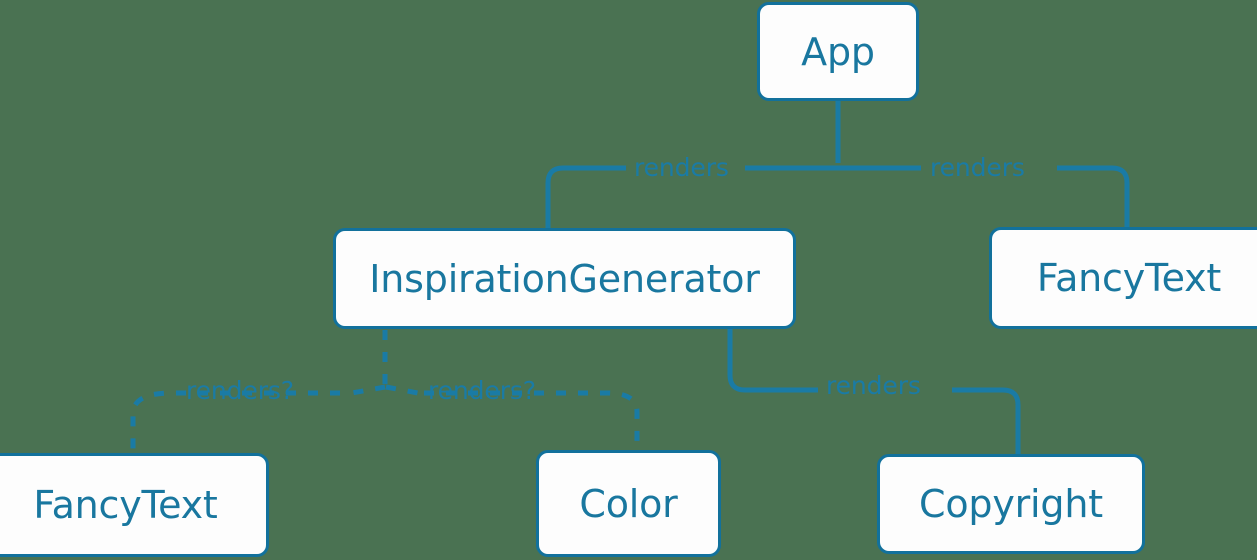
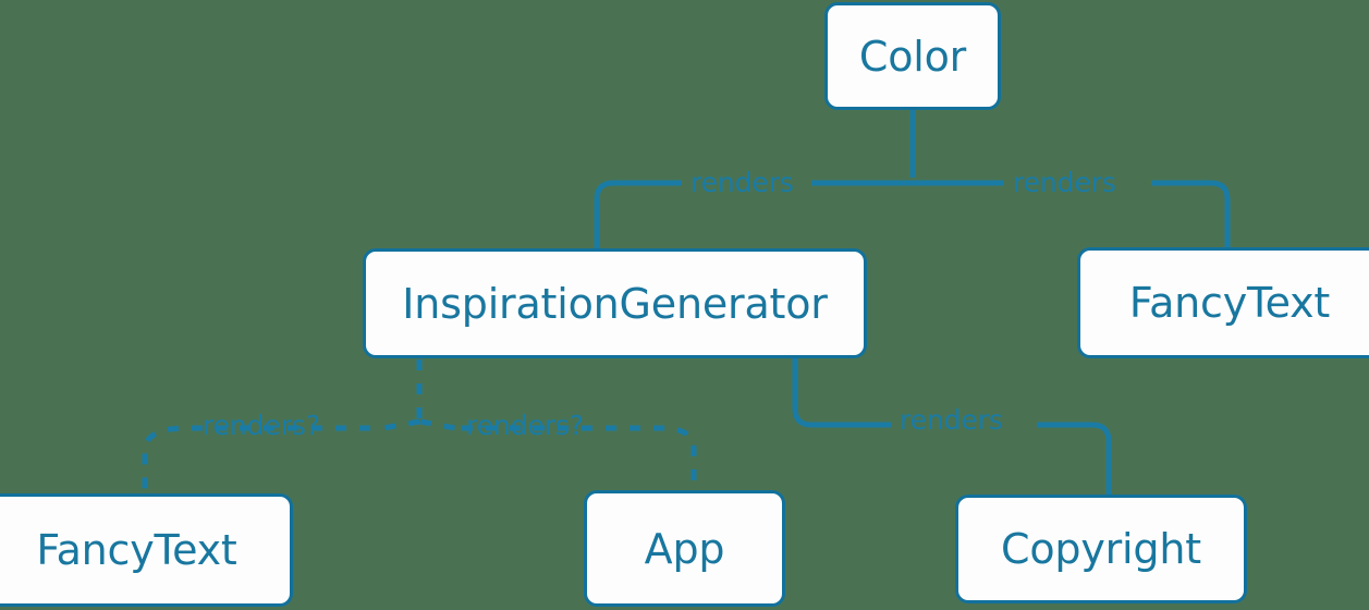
- App
+ Color
  InspirationGenerator
  FancyText
  FancyText
- Color
+ App
  Copyright
  renders
  renders
  renders?
  renders?
  renders
